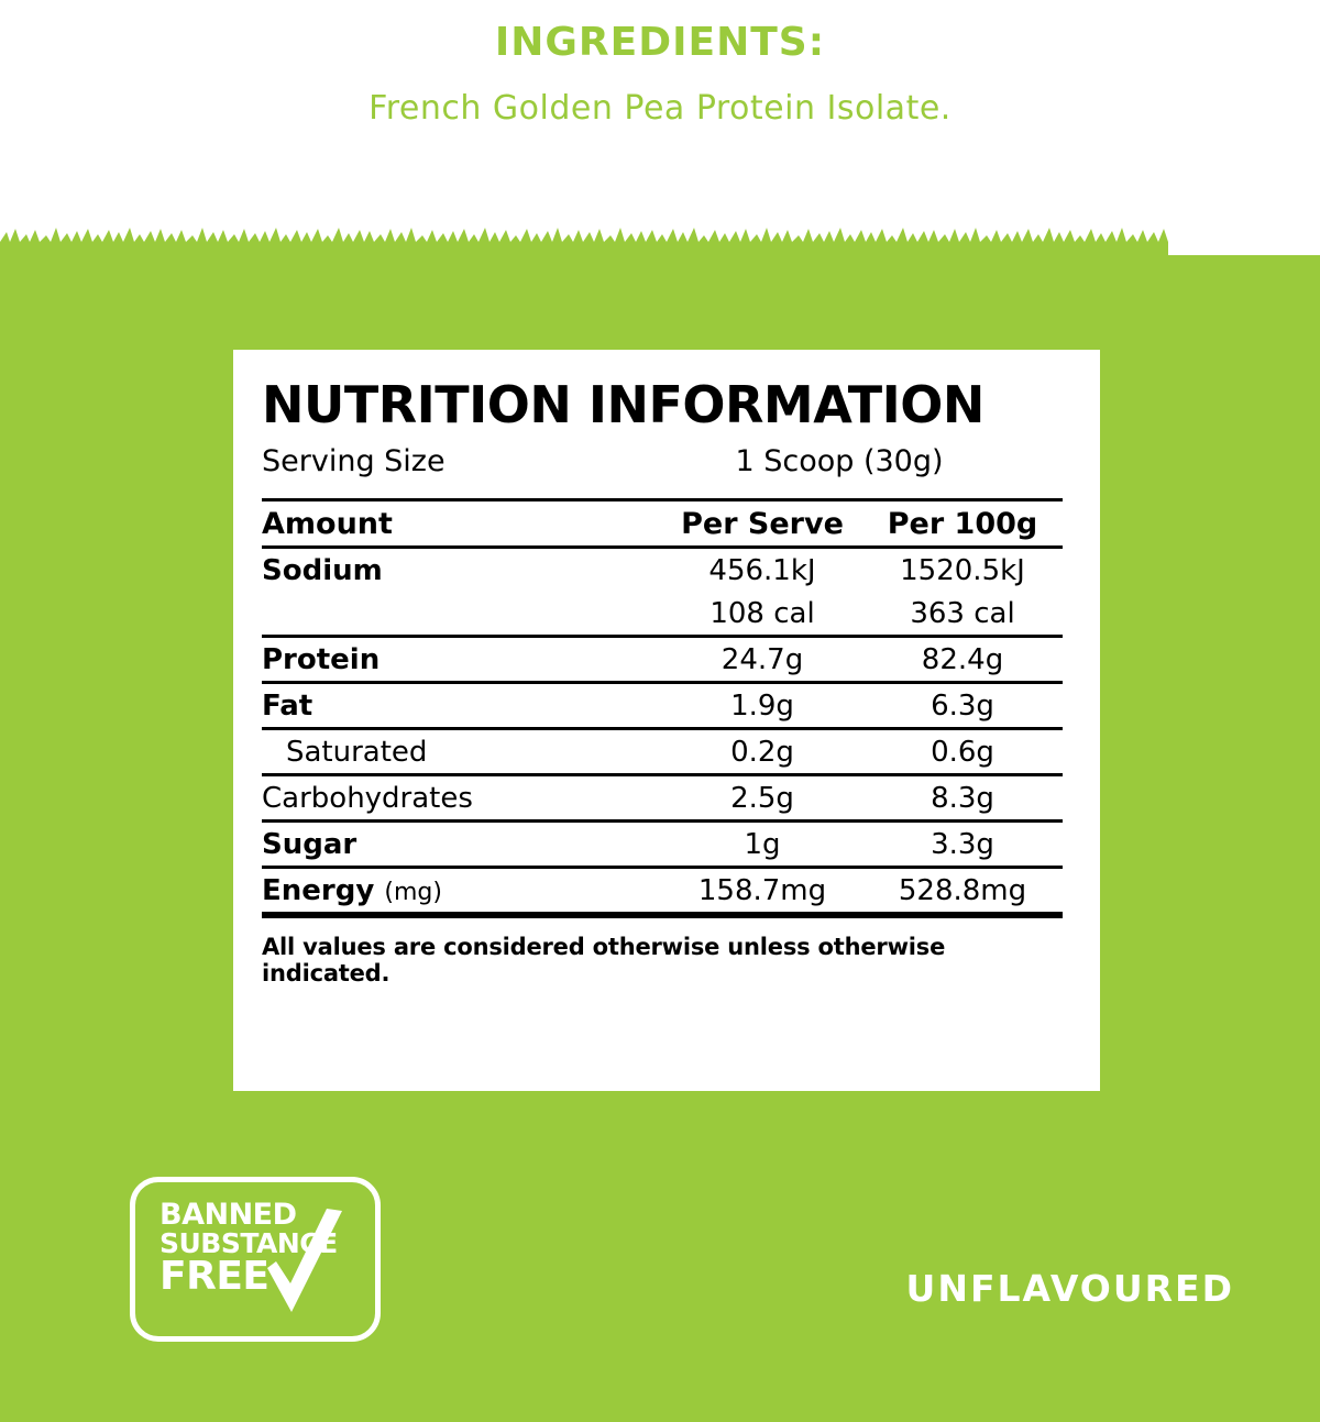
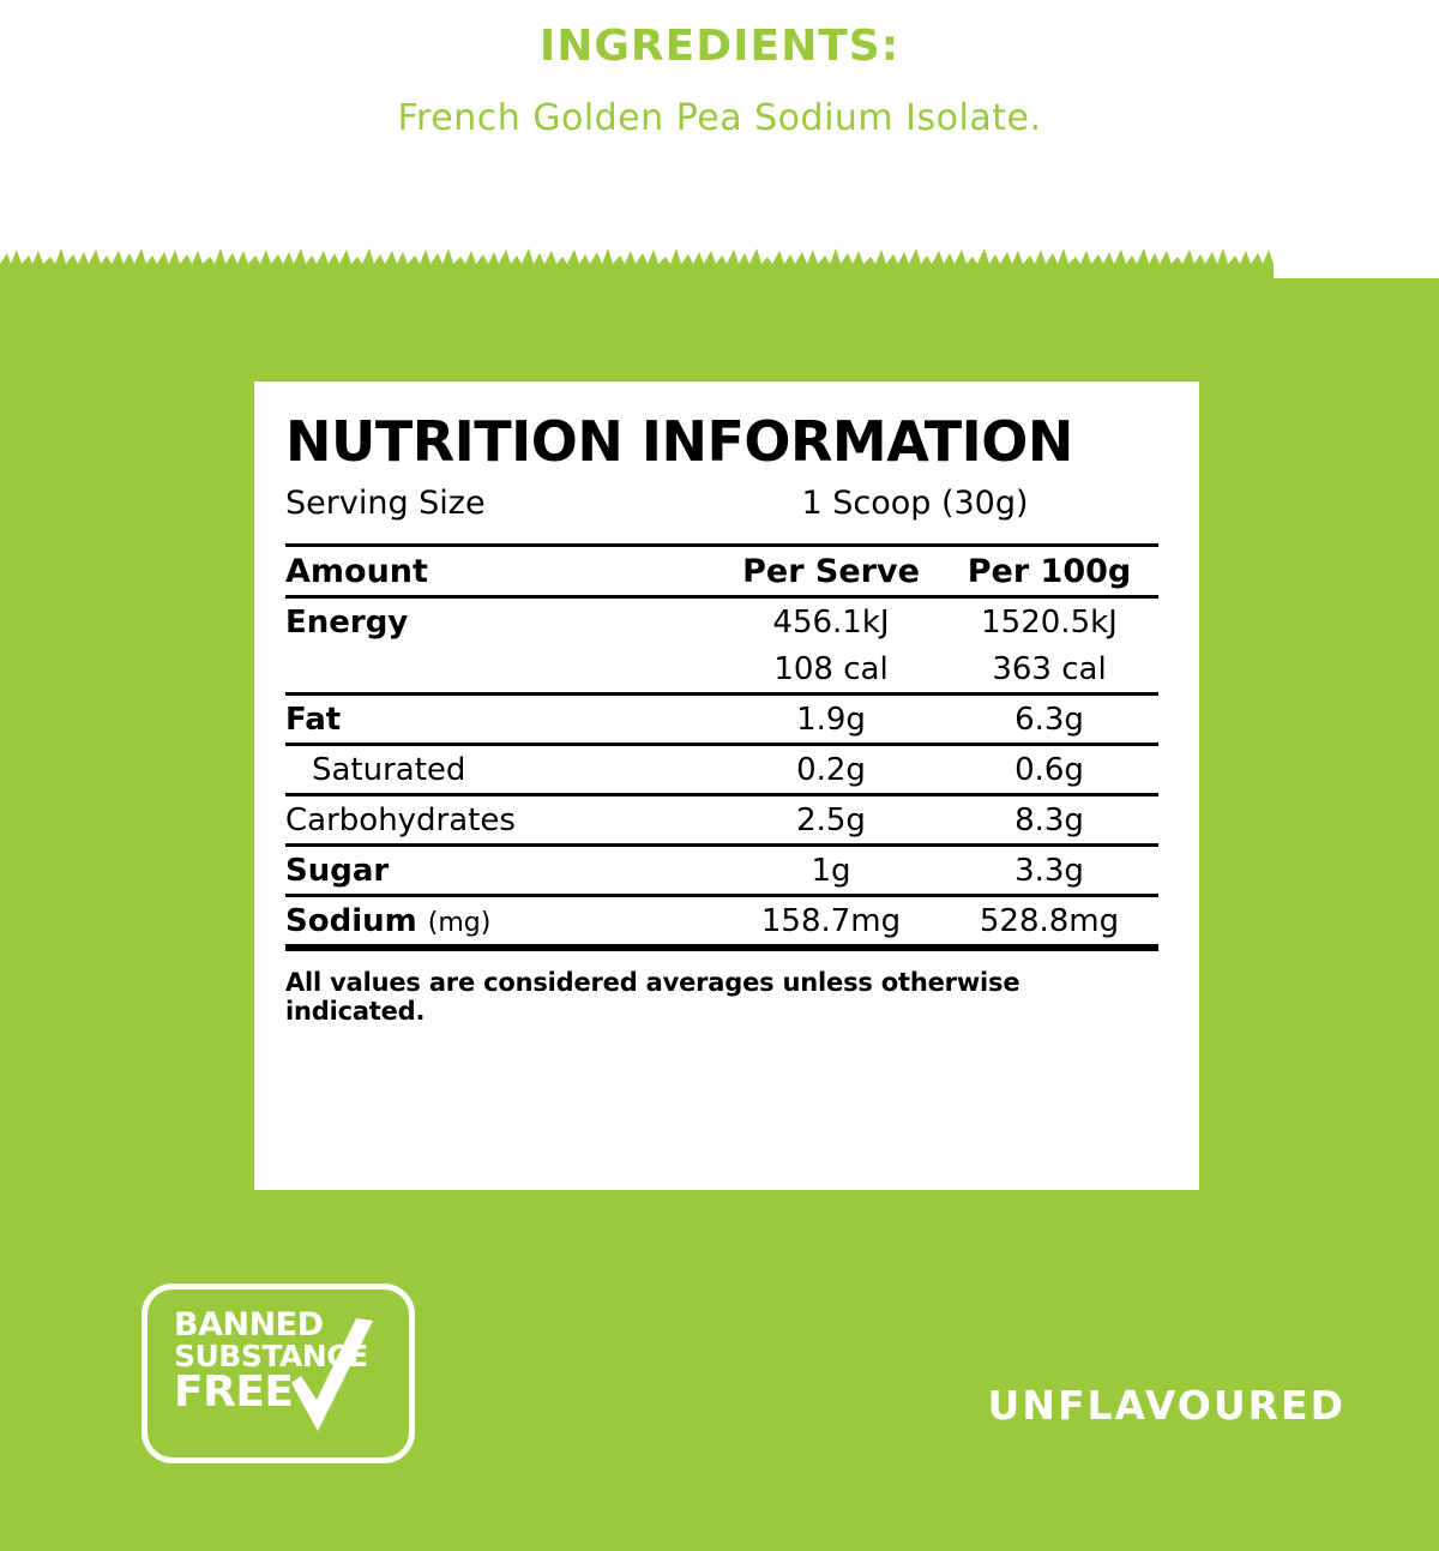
  INGREDIENTS:
- French Golden Pea Protein Isolate.
+ French Golden Pea Sodium Isolate.
  NUTRITION INFORMATION
  Serving Size
  1 Scoop (30g)
  Amount	Per Serve	Per 100g
- Sodium	456.1kJ	1520.5kJ
+ Energy	456.1kJ	1520.5kJ
  	108 cal	363 cal
- Protein	24.7g	82.4g
  Fat	1.9g	6.3g
  Saturated	0.2g	0.6g
  Carbohydrates	2.5g	8.3g
  Sugar	1g	3.3g
- Energy (mg)	158.7mg	528.8mg
+ Sodium (mg)	158.7mg	528.8mg
- All values are considered otherwise unless otherwise indicated.
+ All values are considered averages unless otherwise indicated.
  BANNED
  SUBSTANCE
  FREE
  UNFLAVOURED
